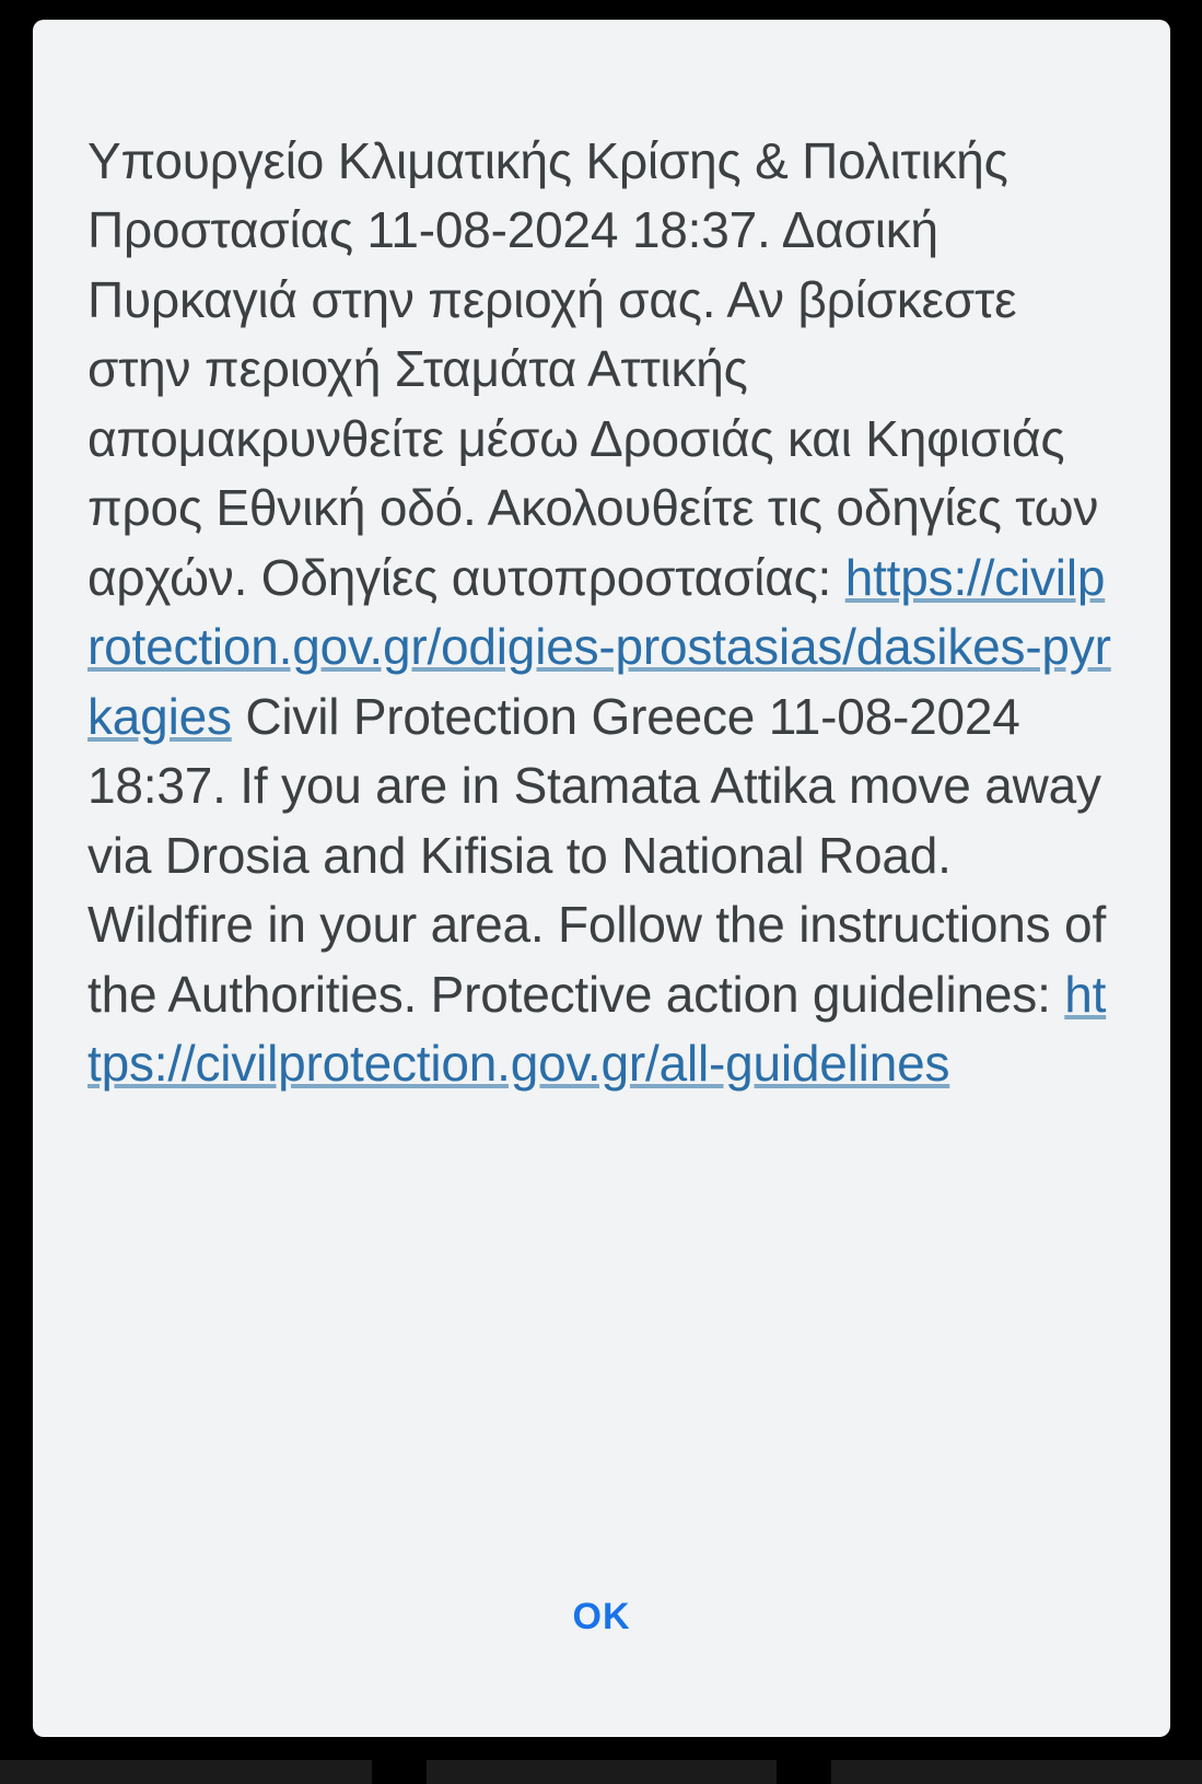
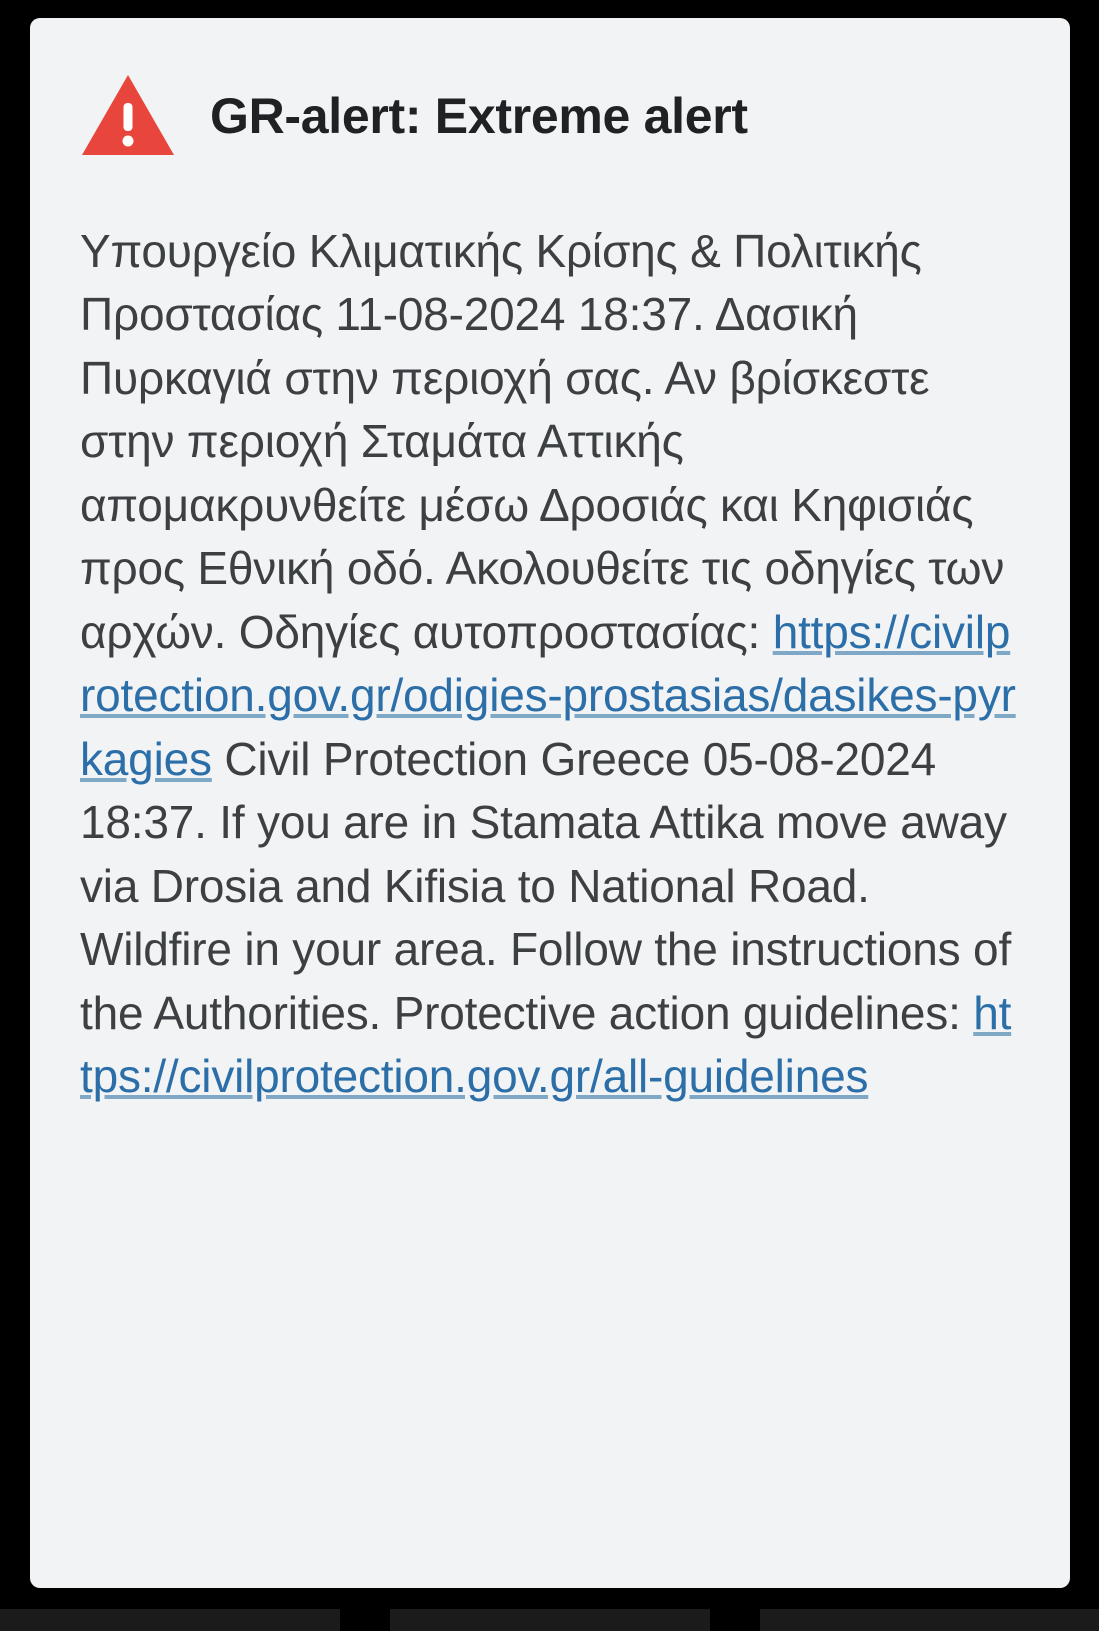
+ GR-alert: Extreme alert
- Υπουργείο Κλιματικής Κρίσης & Πολιτικής Προστασίας 11-08-2024 18:37. Δασική Πυρκαγιά στην περιοχή σας. Αν βρίσκεστε στην περιοχή Σταμάτα Αττικής απομακρυνθείτε μέσω Δροσιάς και Κηφισιάς προς Εθνική οδό. Ακολουθείτε τις οδηγίες των αρχών. Οδηγίες αυτοπροστασίας: https://civilprotection.gov.gr/odigies-prostasias/dasikes-pyrkagies Civil Protection Greece 11-08-2024 18:37. If you are in Stamata Attika move away via Drosia and Kifisia to National Road. Wildfire in your area. Follow the instructions of the Authorities. Protective action guidelines: https://civilprotection.gov.gr/all-guidelines
+ Υπουργείο Κλιματικής Κρίσης & Πολιτικής Προστασίας 11-08-2024 18:37. Δασική Πυρκαγιά στην περιοχή σας. Αν βρίσκεστε στην περιοχή Σταμάτα Αττικής απομακρυνθείτε μέσω Δροσιάς και Κηφισιάς προς Εθνική οδό. Ακολουθείτε τις οδηγίες των αρχών. Οδηγίες αυτοπροστασίας: https://civilprotection.gov.gr/odigies-prostasias/dasikes-pyrkagies Civil Protection Greece 05-08-2024 18:37. If you are in Stamata Attika move away via Drosia and Kifisia to National Road. Wildfire in your area. Follow the instructions of the Authorities. Protective action guidelines: https://civilprotection.gov.gr/all-guidelines
- OK
